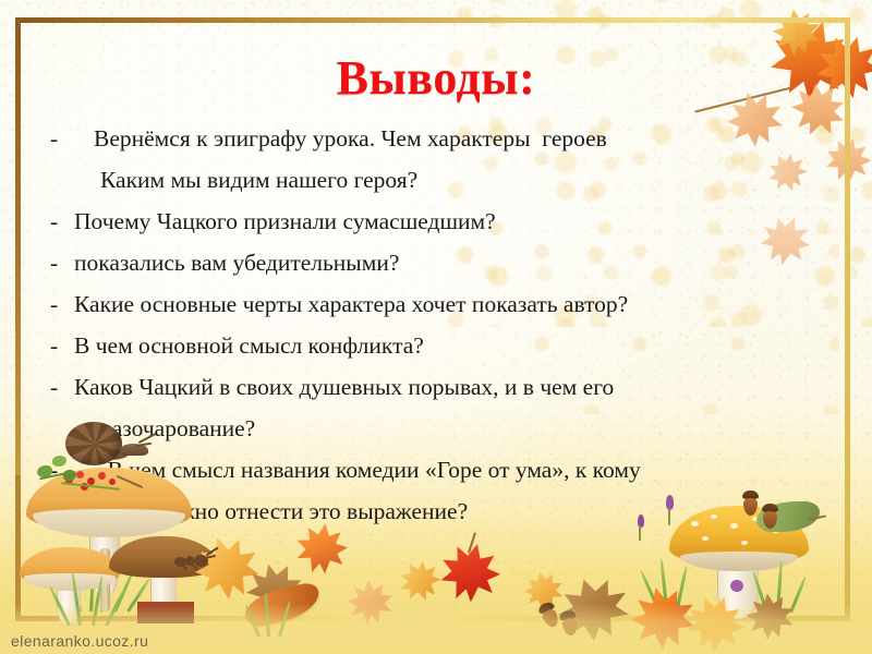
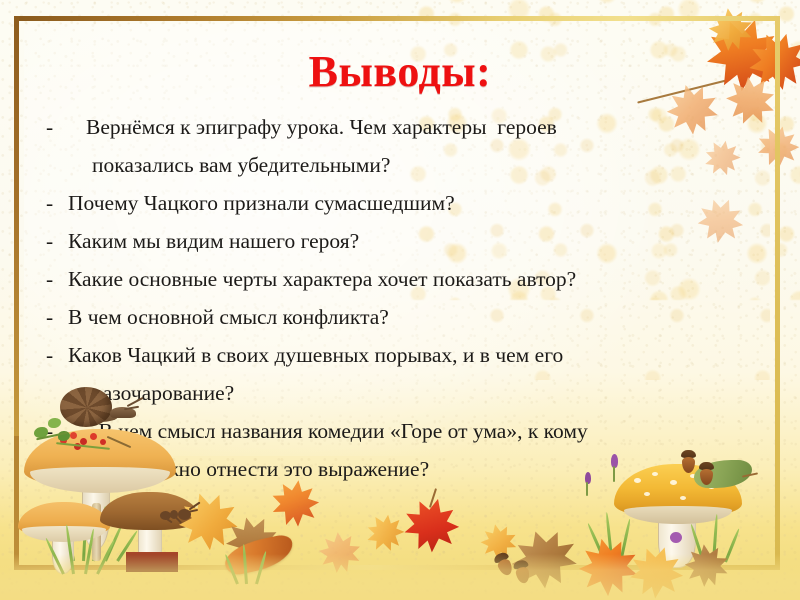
  Выводы:
  -
  Вернёмся к эпиграфу урока. Чем характеры героев
- Каким мы видим нашего героя?
+ показались вам убедительными?
  -
  Почему Чацкого признали сумасшедшим?
  -
- показались вам убедительными?
+ Каким мы видим нашего героя?
  -
  Какие основные черты характера хочет показать автор?
  -
  В чем основной смысл конфликта?
  -
  Каков Чацкий в своих душевных порывах, и в чем его
  азочарование?
  -
  ем смысл названия комедии «Горе от ума», к кому
  но отнести это выражение?
- elenaranko.ucoz.ru
